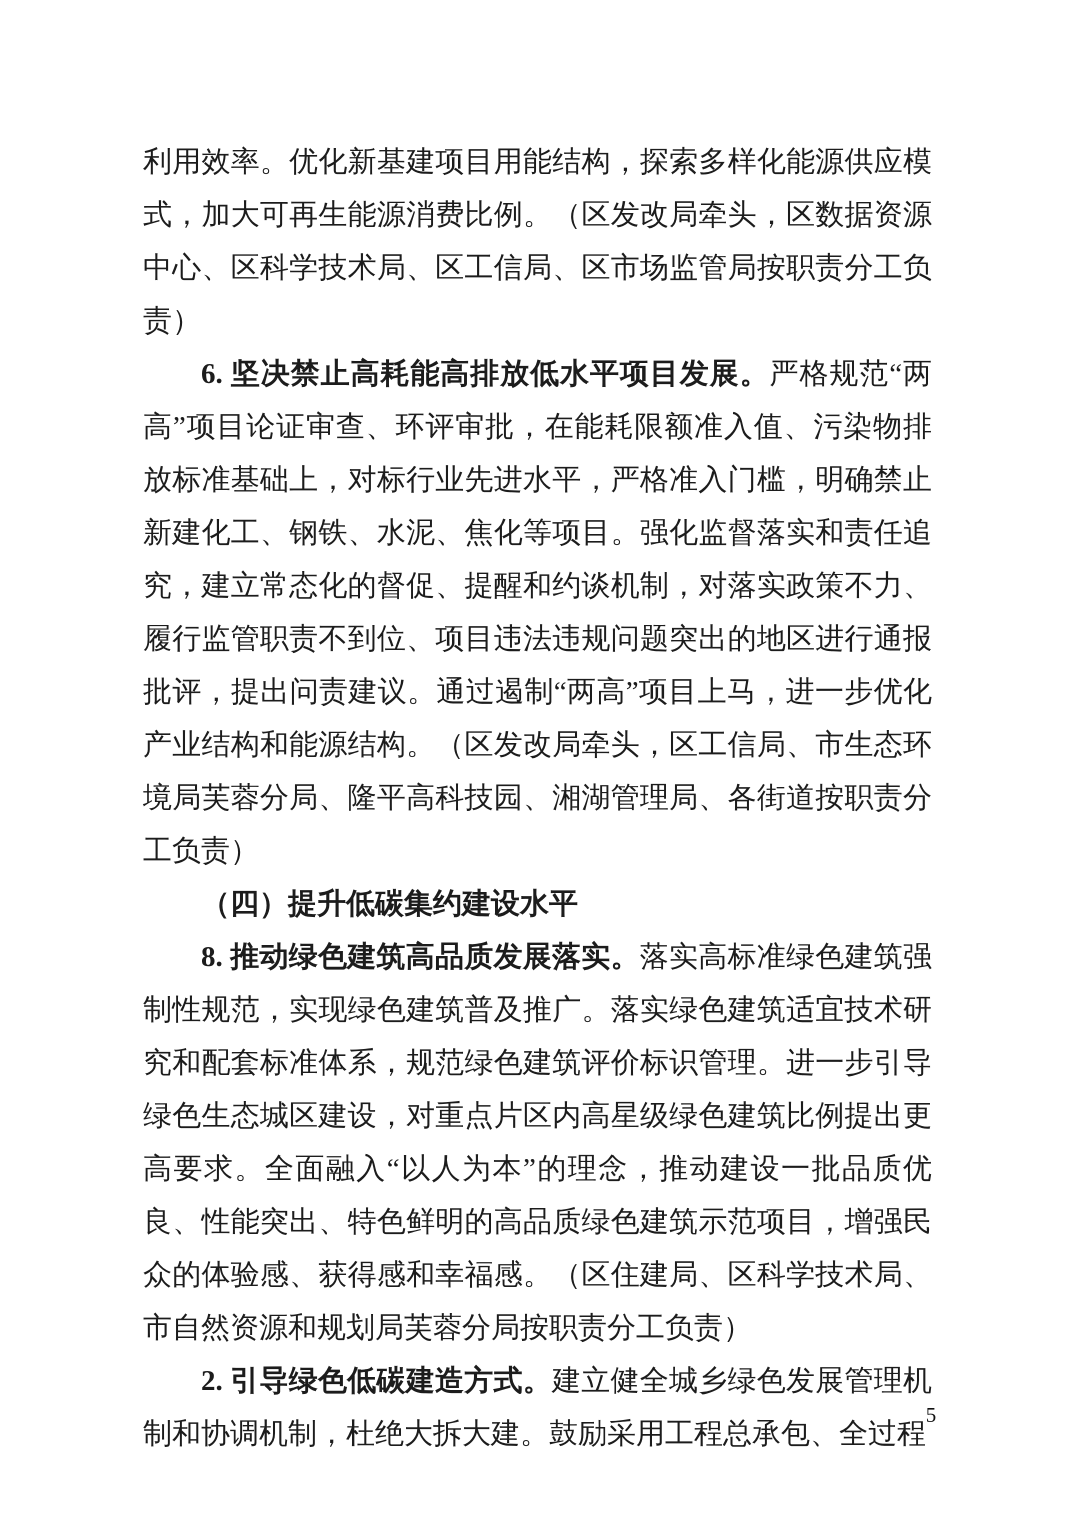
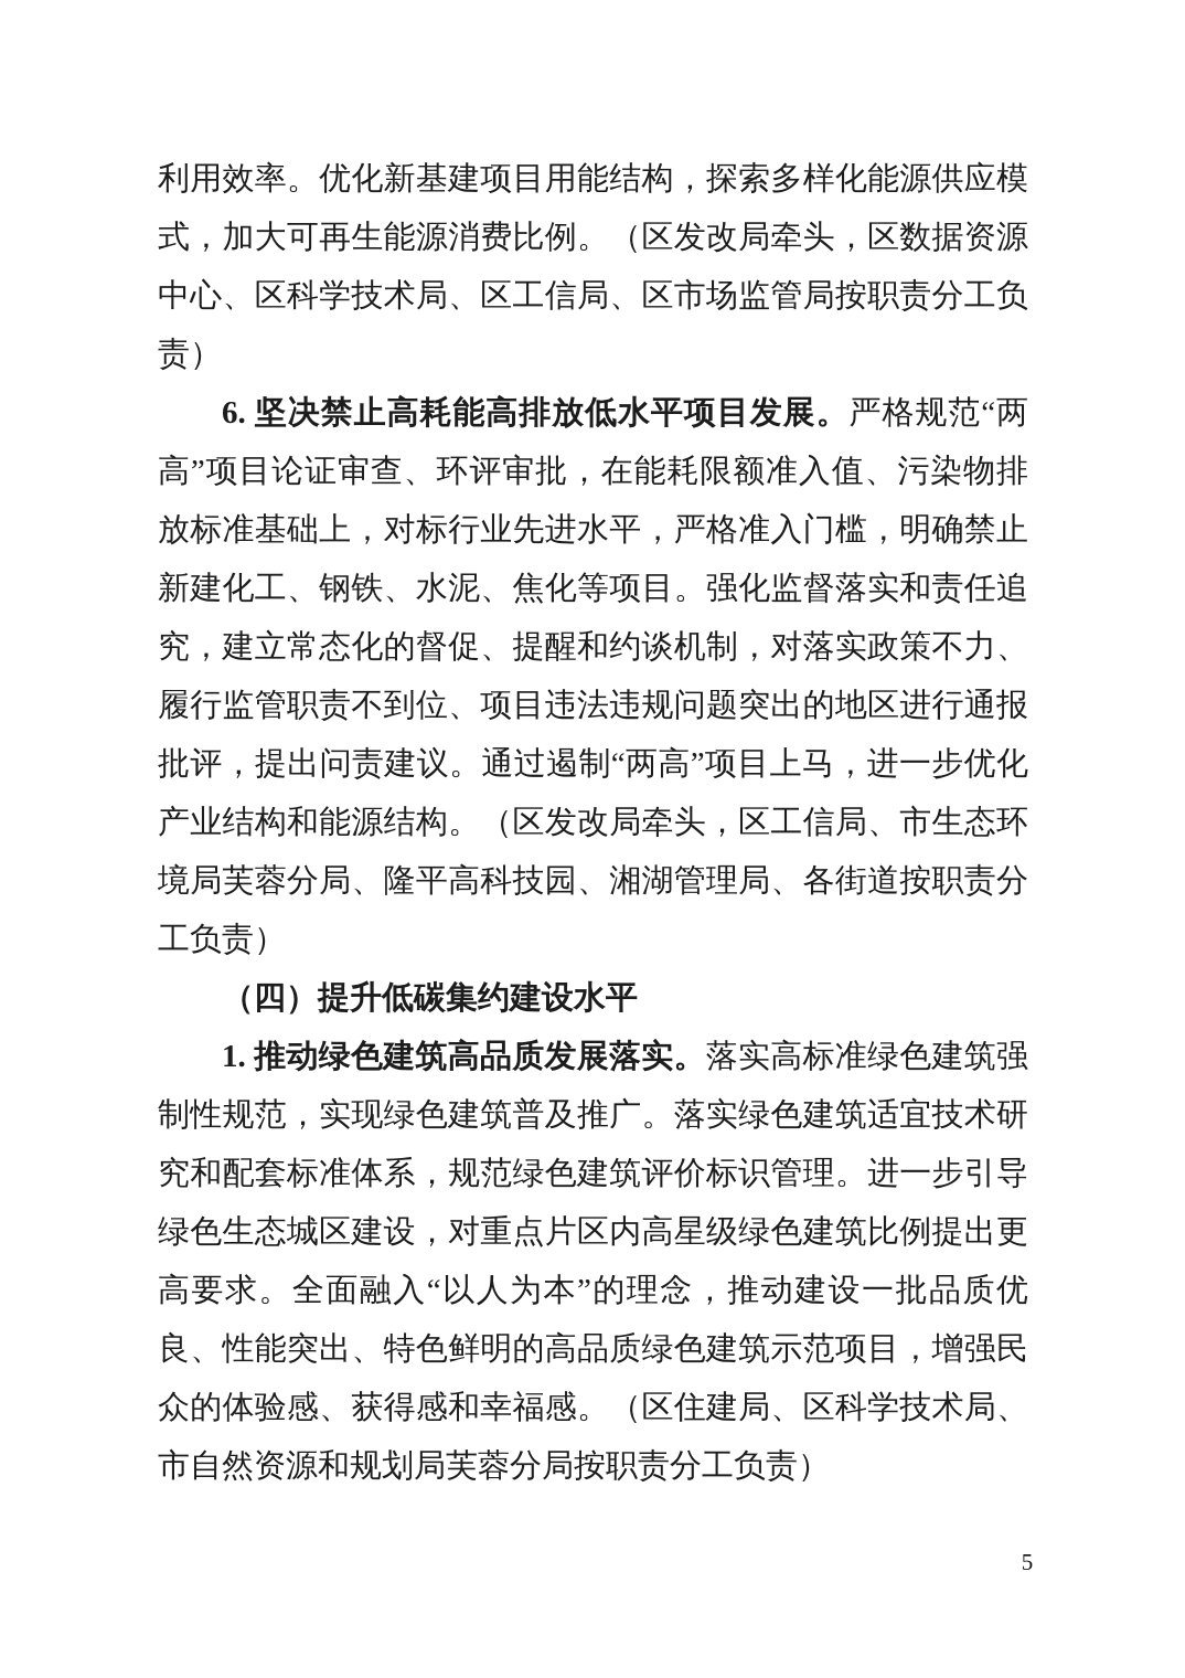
  利用效率。优化新基建项目用能结构，探索多样化能源供应模式，加大可再生能源消费比例。（区发改局牵头，区数据资源中心、区科学技术局、区工信局、区市场监管局按职责分工负责）
  6. 坚决禁止高耗能高排放低水平项目发展。严格规范“两高”项目论证审查、环评审批，在能耗限额准入值、污染物排放标准基础上，对标行业先进水平，严格准入门槛，明确禁止新建化工、钢铁、水泥、焦化等项目。强化监督落实和责任追究，建立常态化的督促、提醒和约谈机制，对落实政策不力、履行监管职责不到位、项目违法违规问题突出的地区进行通报批评，提出问责建议。通过遏制“两高”项目上马，进一步优化产业结构和能源结构。（区发改局牵头，区工信局、市生态环境局芙蓉分局、隆平高科技园、湘湖管理局、各街道按职责分工负责）
  （四）提升低碳集约建设水平
- 8. 推动绿色建筑高品质发展落实。落实高标准绿色建筑强制性规范，实现绿色建筑普及推广。落实绿色建筑适宜技术研究和配套标准体系，规范绿色建筑评价标识管理。进一步引导绿色生态城区建设，对重点片区内高星级绿色建筑比例提出更高要求。全面融入“以人为本”的理念，推动建设一批品质优良、性能突出、特色鲜明的高品质绿色建筑示范项目，增强民众的体验感、获得感和幸福感。（区住建局、区科学技术局、市自然资源和规划局芙蓉分局按职责分工负责）
+ 1. 推动绿色建筑高品质发展落实。落实高标准绿色建筑强制性规范，实现绿色建筑普及推广。落实绿色建筑适宜技术研究和配套标准体系，规范绿色建筑评价标识管理。进一步引导绿色生态城区建设，对重点片区内高星级绿色建筑比例提出更高要求。全面融入“以人为本”的理念，推动建设一批品质优良、性能突出、特色鲜明的高品质绿色建筑示范项目，增强民众的体验感、获得感和幸福感。（区住建局、区科学技术局、市自然资源和规划局芙蓉分局按职责分工负责）
- 2. 引导绿色低碳建造方式。建立健全城乡绿色发展管理机制和协调机制，杜绝大拆大建。鼓励采用工程总承包、全过程
  5
